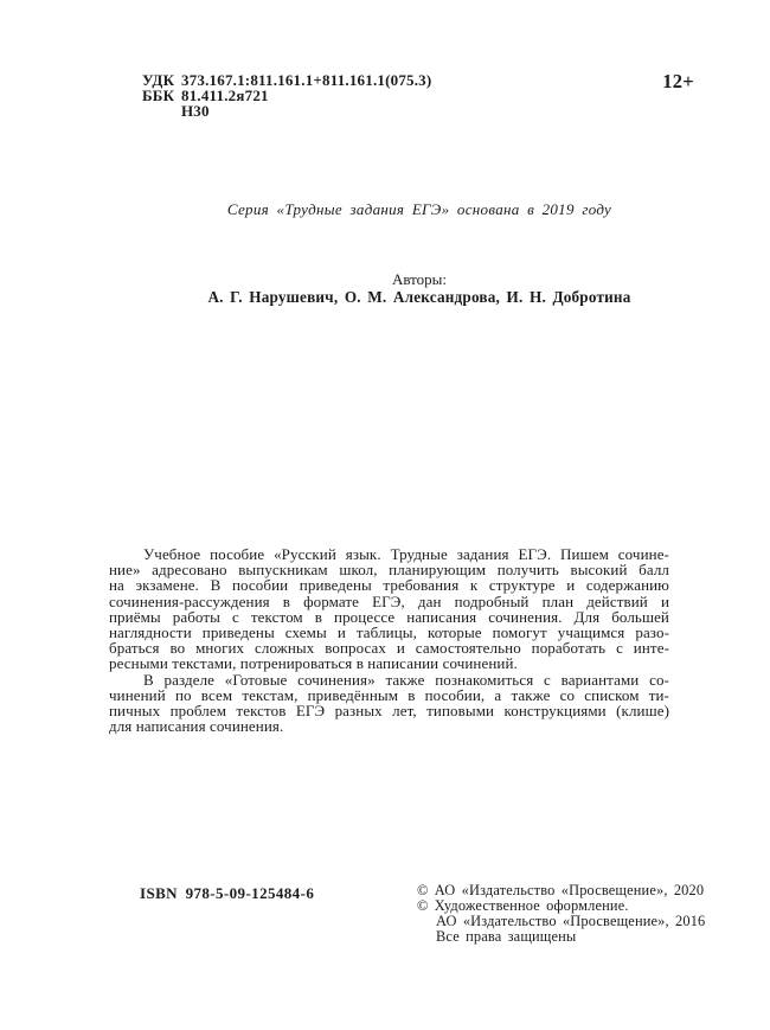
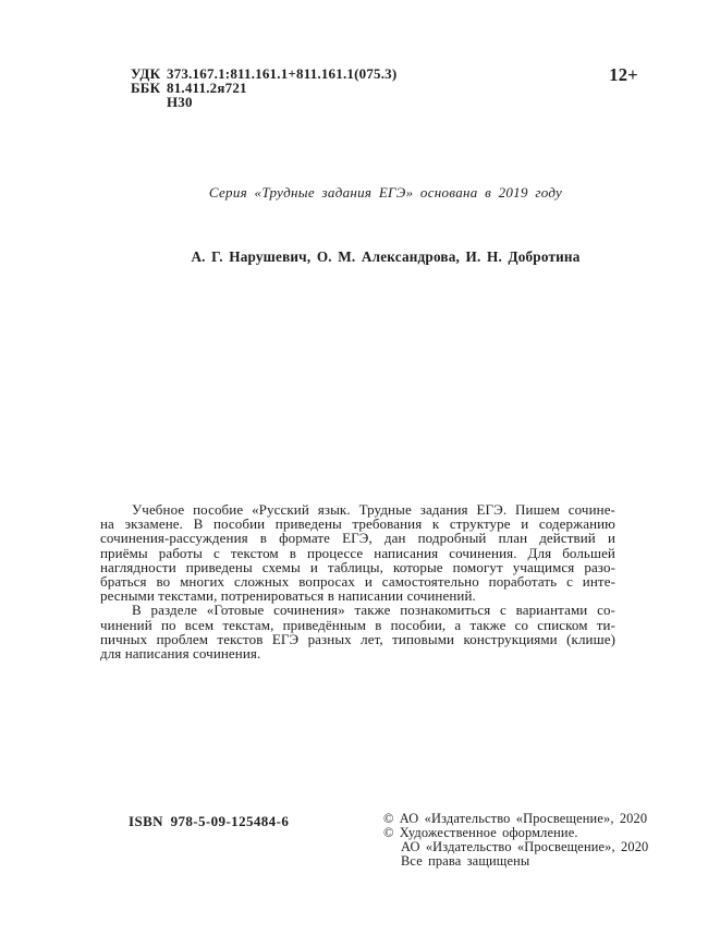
  УДК 373.167.1:811.161.1+811.161.1(075.3)
  ББК 81.411.2я721
  Н30
  12+
  Серия «Трудные задания ЕГЭ» основана в 2019 году
- Авторы:
  А. Г. Нарушевич, О. М. Александрова, И. Н. Добротина
  Учебное пособие «Русский язык. Трудные задания ЕГЭ. Пишем сочине-
- ние» адресовано выпускникам школ, планирующим получить высокий балл
  на экзамене. В пособии приведены требования к структуре и содержанию
  сочинения-рассуждения в формате ЕГЭ, дан подробный план действий и
  приёмы работы с текстом в процессе написания сочинения. Для большей
  наглядности приведены схемы и таблицы, которые помогут учащимся разо-
  браться во многих сложных вопросах и самостоятельно поработать с инте-
  ресными текстами, потренироваться в написании сочинений.
  В разделе «Готовые сочинения» также познакомиться с вариантами со-
  чинений по всем текстам, приведённым в пособии, а также со списком ти-
  пичных проблем текстов ЕГЭ разных лет, типовыми конструкциями (клише)
  для написания сочинения.
  ISBN 978-5-09-125484-6
  © АО «Издательство «Просвещение», 2020
  © Художественное оформление.
- АО «Издательство «Просвещение», 2016
+ АО «Издательство «Просвещение», 2020
  Все права защищены
